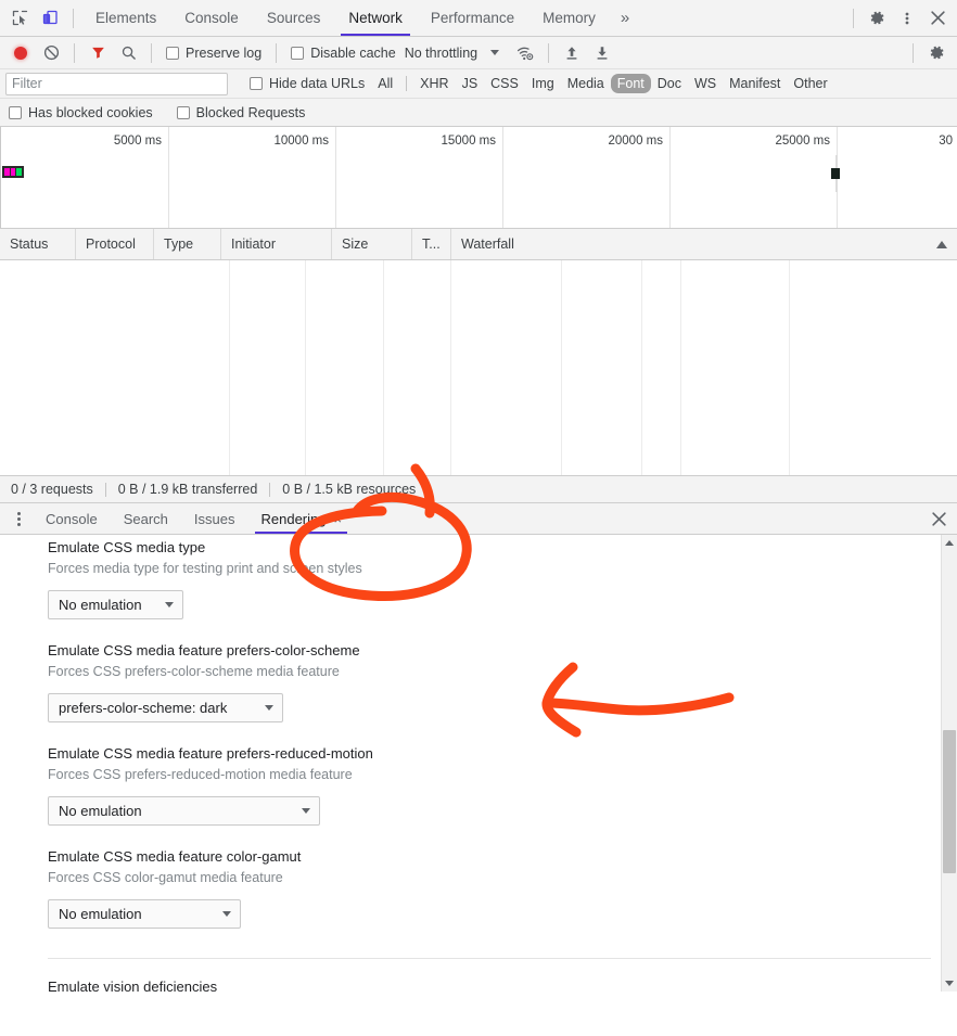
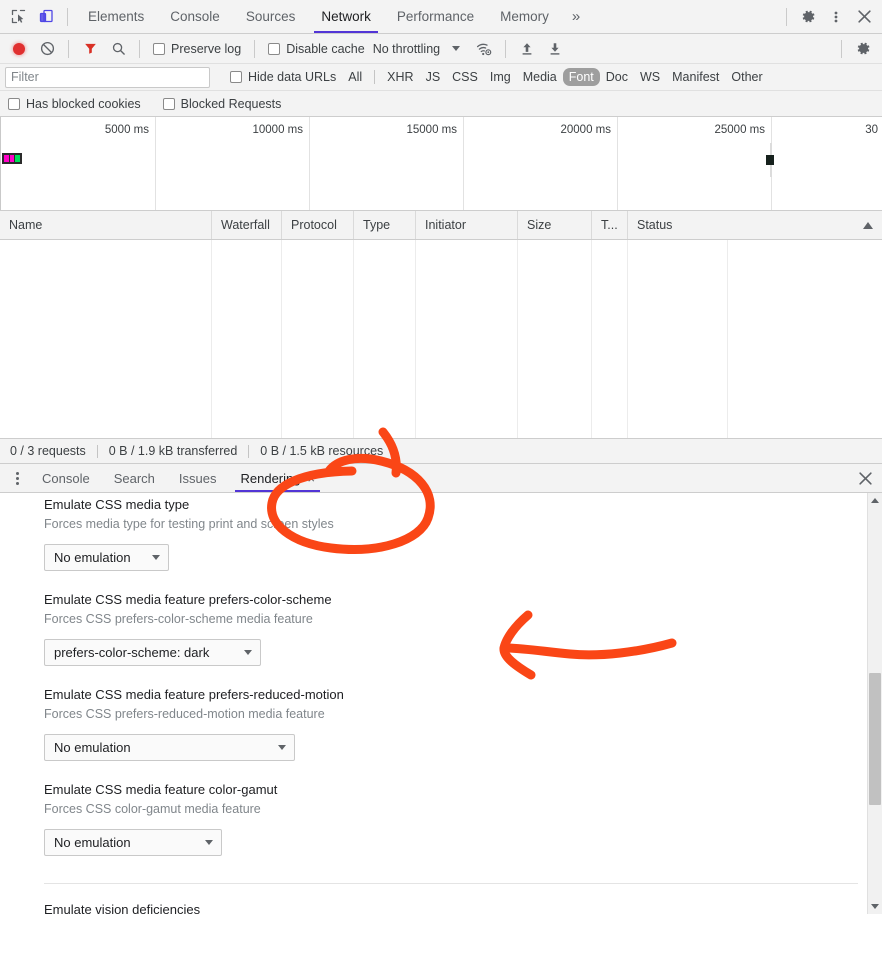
  Elements
  Console
  Sources
  Network
  Performance
  Memory
  »
  Preserve log
  Disable cache
  No throttling
  Filter
  Hide data URLs
  All
  XHR
  JS
  CSS
  Img
  Media
  Font
  Doc
  WS
  Manifest
  Other
  Has blocked cookies
  Blocked Requests
  5000 ms
  10000 ms
  15000 ms
  20000 ms
  25000 ms
  30
+ Name
- Status
+ Waterfall
  Protocol
  Type
  Initiator
  Size
  T...
- Waterfall
+ Status
  0 / 3 requests
  0 B / 1.9 kB transferred
  0 B / 1.5 kB resources
  Console
  Search
  Issues
  Renderi
  Emulate CSS media type
  Forces media type for testing print and scen styles
  No emulation
  Emulate CSS media feature prefers-color-scheme
  Forces CSS prefers-color-scheme media feature
  prefers-color-scheme: dark
  Emulate CSS media feature prefers-reduced-motion
  Forces CSS prefers-reduced-motion media feature
  No emulation
  Emulate CSS media feature color-gamut
  Forces CSS color-gamut media feature
  No emulation
  Emulate vision deficiencies
